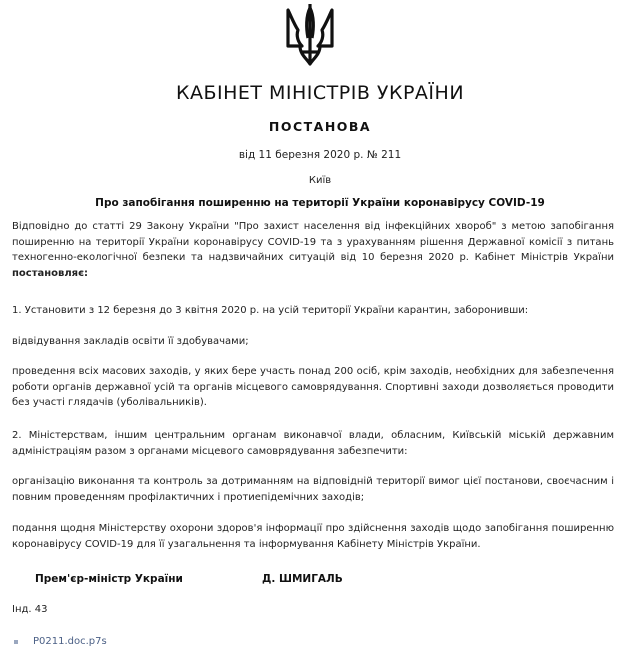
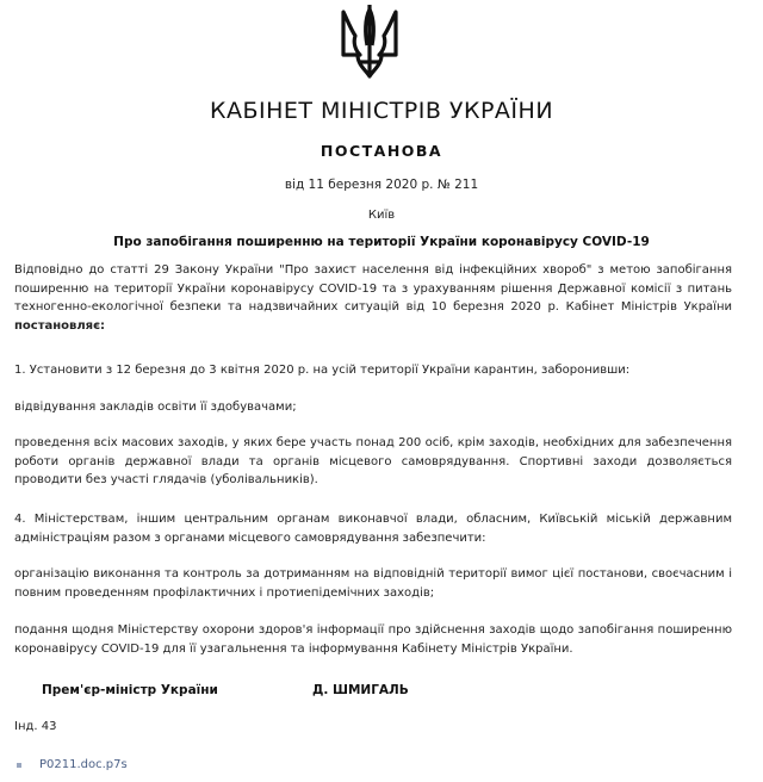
  КАБІНЕТ МІНІСТРІВ УКРАЇНИ
  ПОСТАНОВА
  від 11 березня 2020 р. № 211
  Київ
  Про запобігання поширенню на території України коронавірусу COVID-19
  Відповідно до статті 29 Закону України "Про захист населення від інфекційних хвороб" з метою запобігання поширенню на території України коронавірусу COVID-19 та з урахуванням рішення Державної комісії з питань техногенно-екологічної безпеки та надзвичайних ситуацій від 10 березня 2020 р. Кабінет Міністрів України постановляє:
  1. Установити з 12 березня до 3 квітня 2020 р. на усій території України карантин, заборонивши:
  відвідування закладів освіти її здобувачами;
- проведення всіх масових заходів, у яких бере участь понад 200 осіб, крім заходів, необхідних для забезпечення роботи органів державної усій та органів місцевого самоврядування. Спортивні заходи дозволяється проводити без участі глядачів (уболівальників).
+ проведення всіх масових заходів, у яких бере участь понад 200 осіб, крім заходів, необхідних для забезпечення роботи органів державної влади та органів місцевого самоврядування. Спортивні заходи дозволяється проводити без участі глядачів (уболівальників).
- 2. Міністерствам, іншим центральним органам виконавчої влади, обласним, Київській міській державним адміністраціям разом з органами місцевого самоврядування забезпечити:
+ 4. Міністерствам, іншим центральним органам виконавчої влади, обласним, Київській міській державним адміністраціям разом з органами місцевого самоврядування забезпечити:
  організацію виконання та контроль за дотриманням на відповідній території вимог цієї постанови, своєчасним і повним проведенням профілактичних і протиепідемічних заходів;
  подання щодня Міністерству охорони здоров'я інформації про здійснення заходів щодо запобігання поширенню коронавірусу COVID-19 для її узагальнення та інформування Кабінету Міністрів України.
  Прем'єр-міністр України
  Д. ШМИГАЛЬ
  Інд. 43
  P0211.doc.p7s
